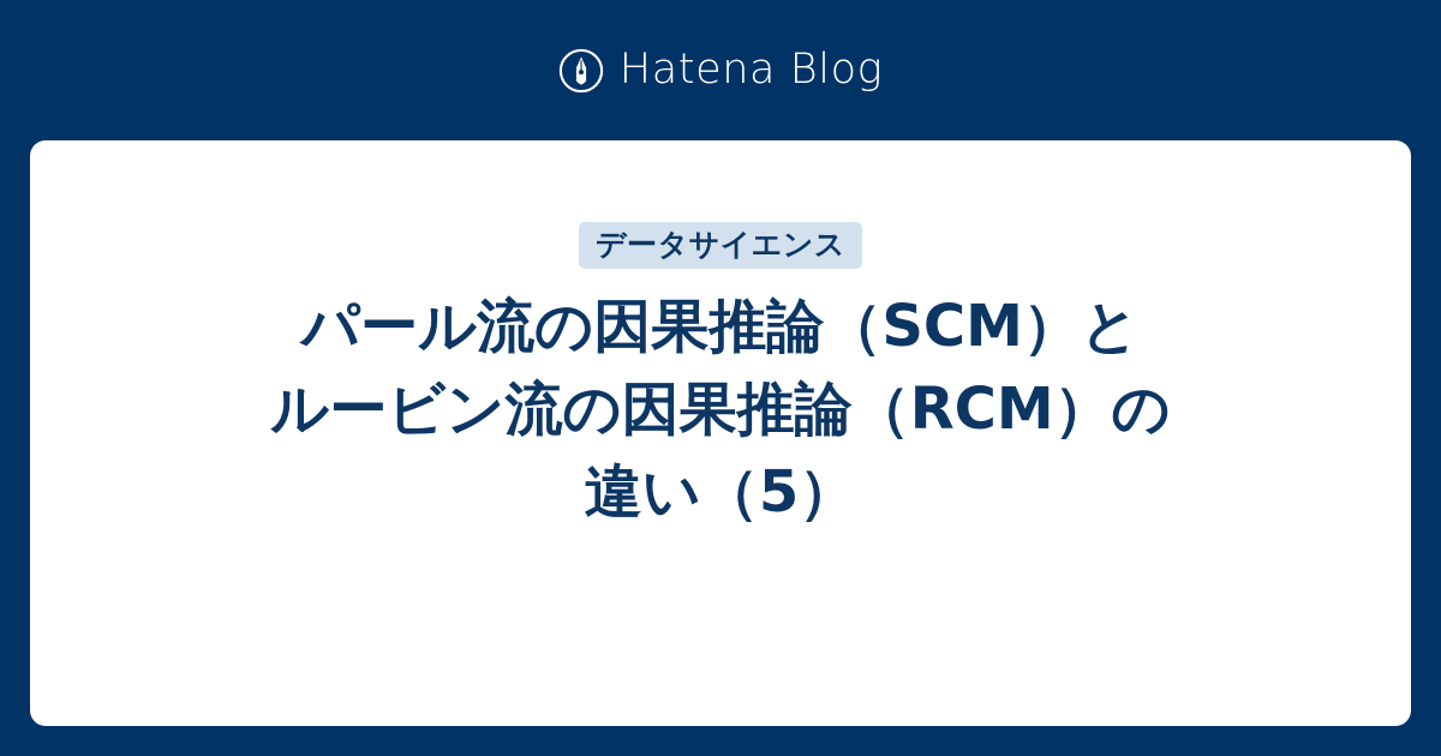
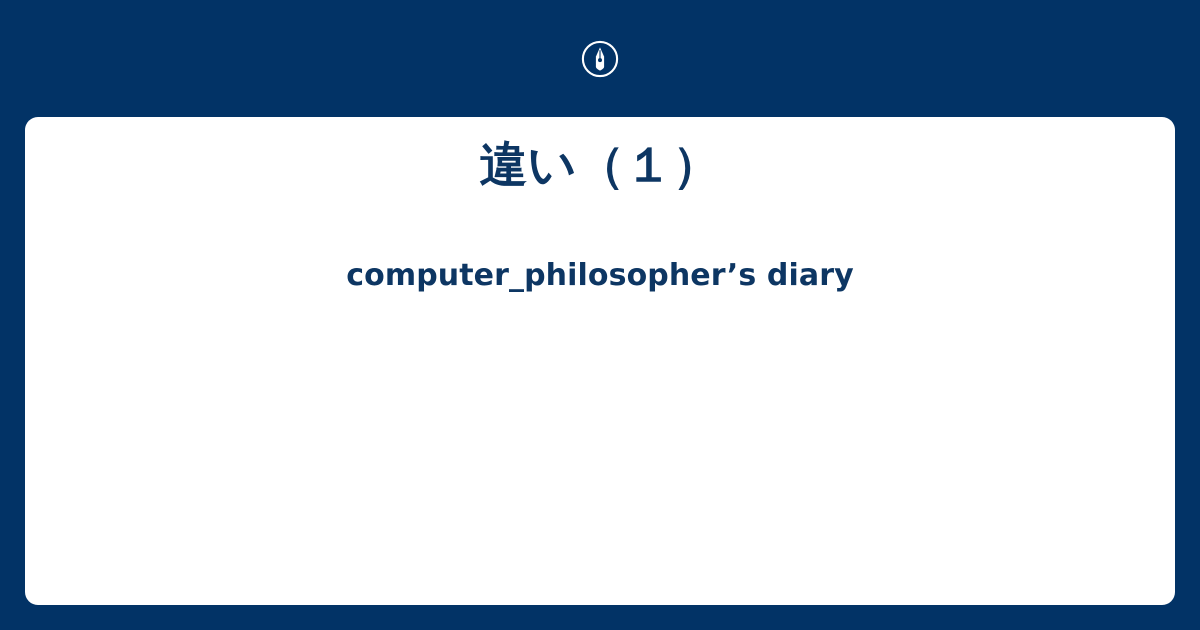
- Hatena Blog
- データサイエンス
- パール流の因果推論（SCM）と
- ルービン流の因果推論（RCM）の
- 違い（5）
+ 違い（１）
+ computer_philosopher’s diary
